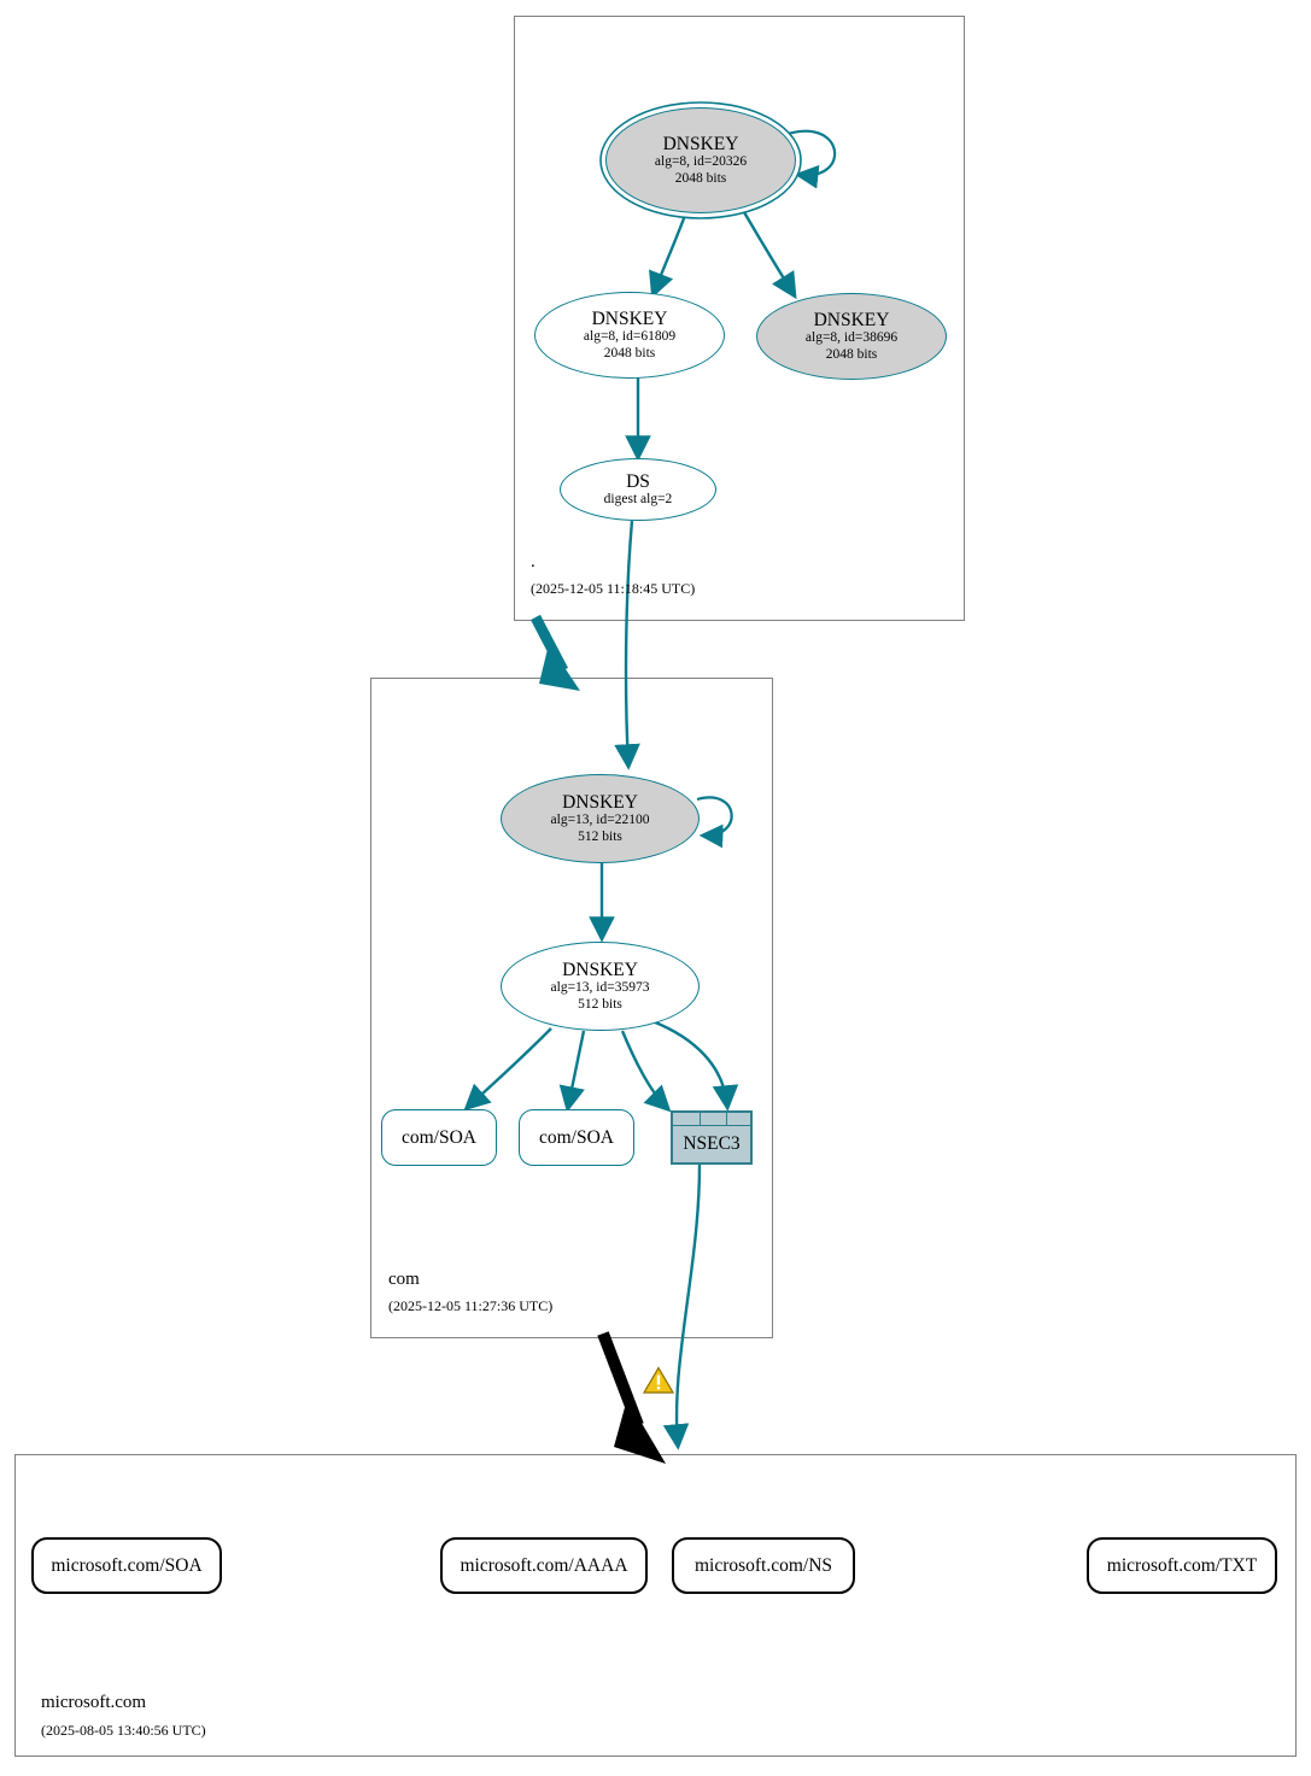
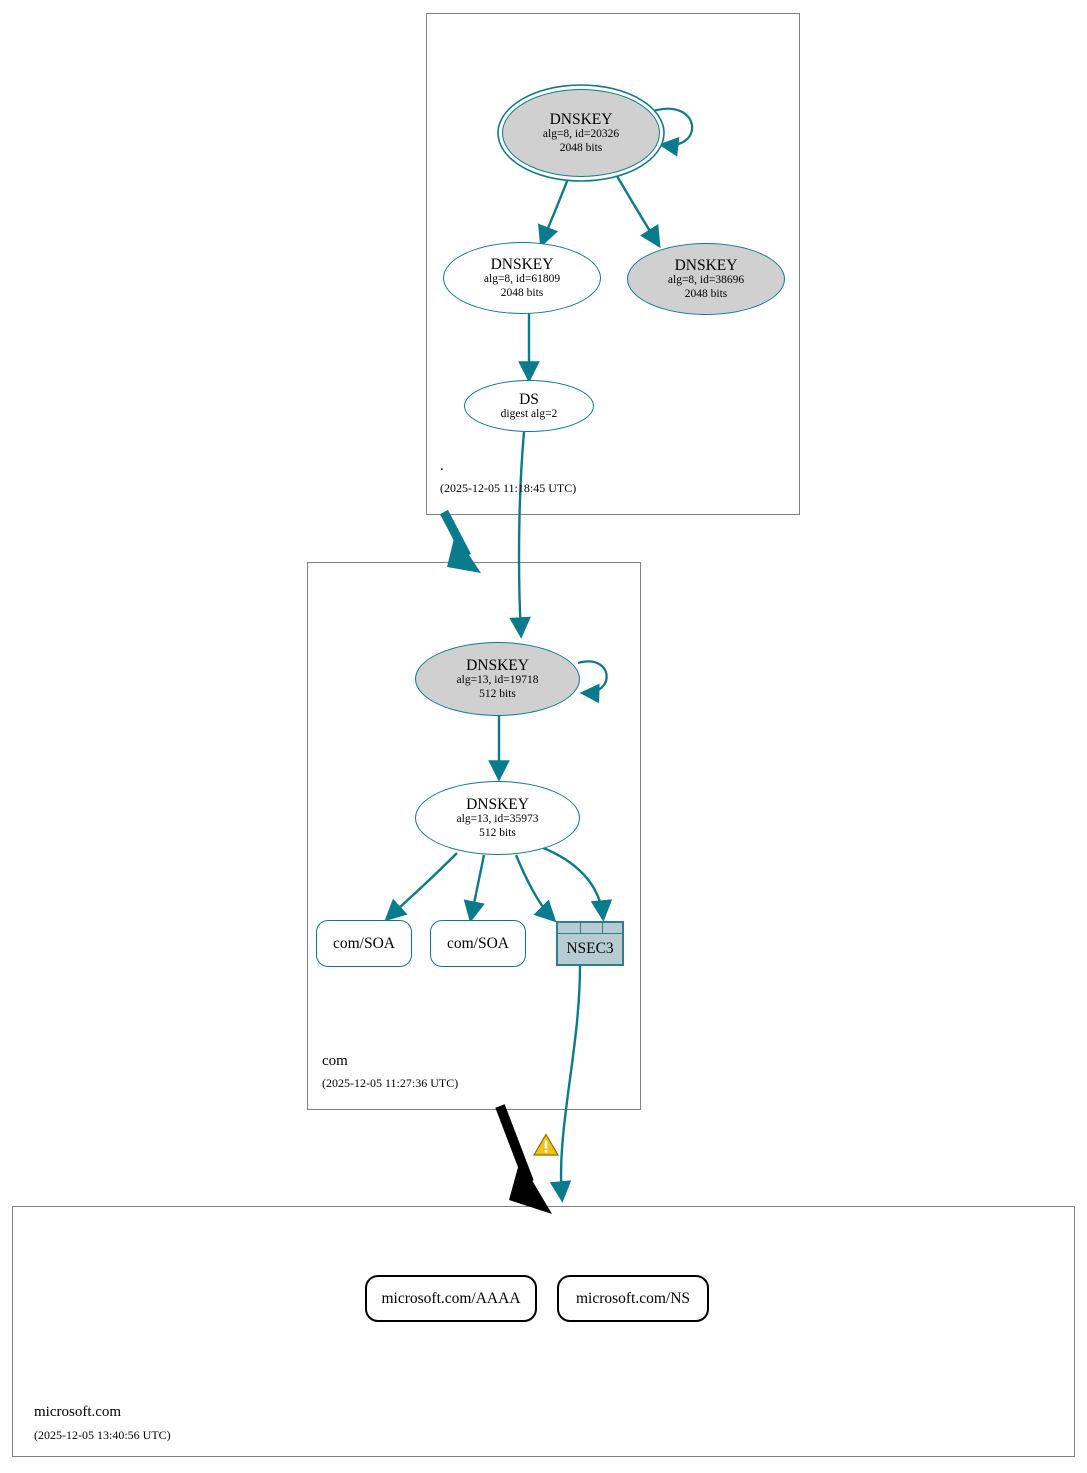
  DNSKEY
  alg=8, id=20326
  2048 bits
  DNSKEY
  alg=8, id=61809
  2048 bits
  DNSKEY
  alg=8, id=38696
  2048 bits
  DS
  digest alg=2
  .
  (2025-12-05 11:18:45 UTC)
  DNSKEY
- alg=13, id=22100
+ alg=13, id=19718
  512 bits
  DNSKEY
  alg=13, id=35973
  512 bits
  com/SOA
  com/SOA
  NSEC3
  com
  (2025-12-05 11:27:36 UTC)
- microsoft.com/SOA
  microsoft.com/AAAA
  microsoft.com/NS
- microsoft.com/TXT
  microsoft.com
- (2025-08-05 13:40:56 UTC)
+ (2025-12-05 13:40:56 UTC)
